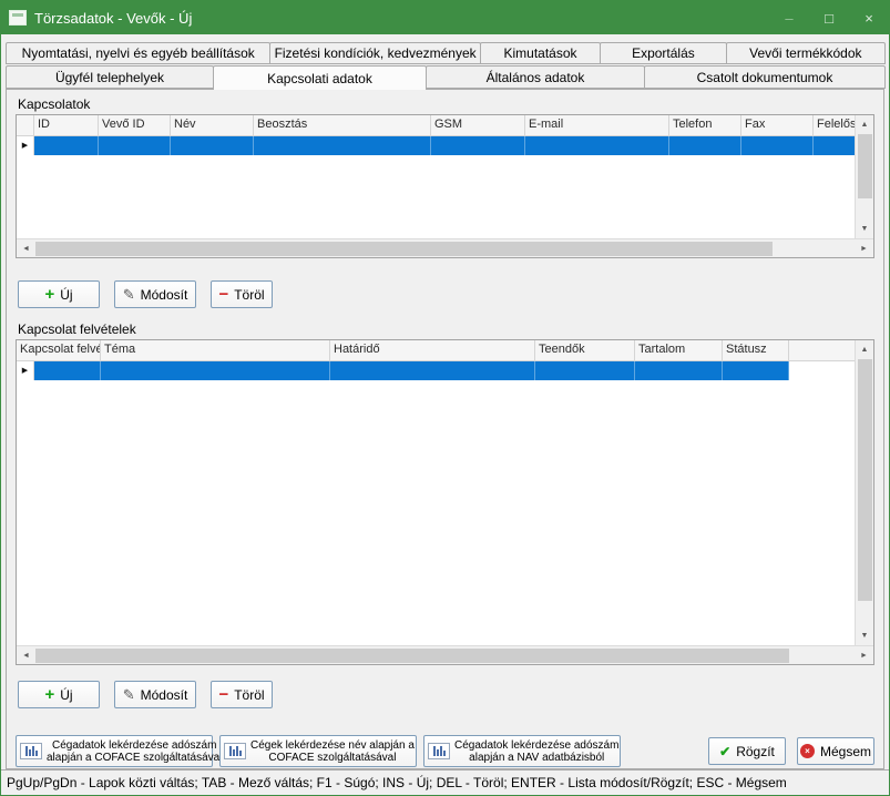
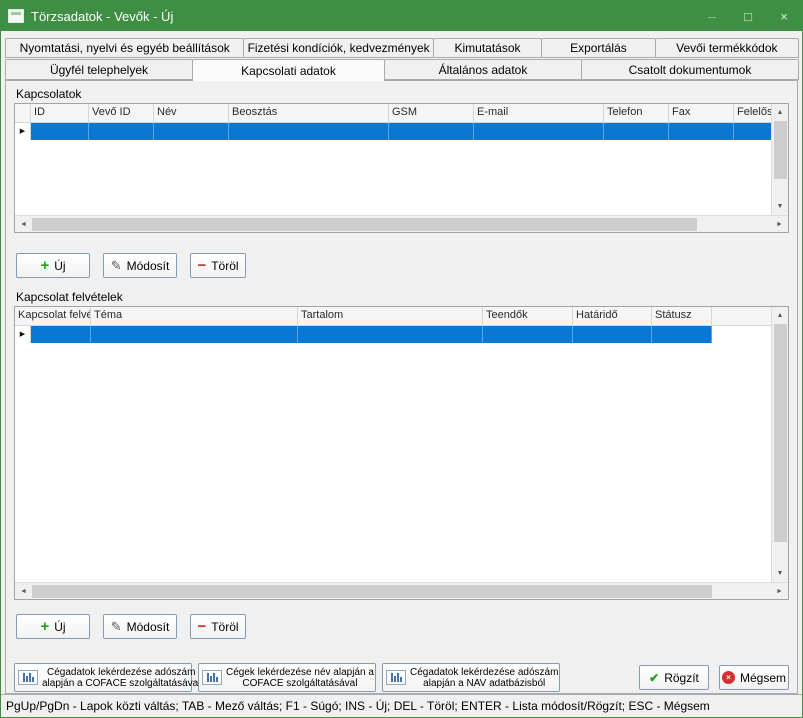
  Törzsadatok - Vevők - Új
  –
  □
  ×
  Nyomtatási, nyelvi és egyéb beállítások
  Fizetési kondíciók, kedvezmények
  Kimutatások
  Exportálás
  Vevői termékkódok
  Ügyfél telephelyek
  Kapcsolati adatok
  Általános adatok
  Csatolt dokumentumok
  Kapcsolatok
  ID
  Vevő ID
  Név
  Beosztás
  GSM
  E-mail
  Telefon
  Fax
  Felelős
  +
  Új
  ✎
  Módosít
  −
  Töröl
  Kapcsolat felvételek
  Kapcsolat felvé
  Téma
- Határidő
+ Tartalom
  Teendők
- Tartalom
+ Határidő
  Státusz
  +
  Új
  ✎
  Módosít
  −
  Töröl
  Cégadatok lekérdezése adószám
  alapján a COFACE szolgáltatásáva
  Cégek lekérdezése név alapján a
  COFACE szolgáltatásával
  Cégadatok lekérdezése adószám
  alapján a NAV adatbázisból
  ✔
  Rögzít
  ×
  Mégsem
  PgUp/PgDn - Lapok közti váltás; TAB - Mező váltás; F1 - Súgó; INS - Új; DEL - Töröl; ENTER - Lista módosít/Rögzít; ESC - Mégsem
